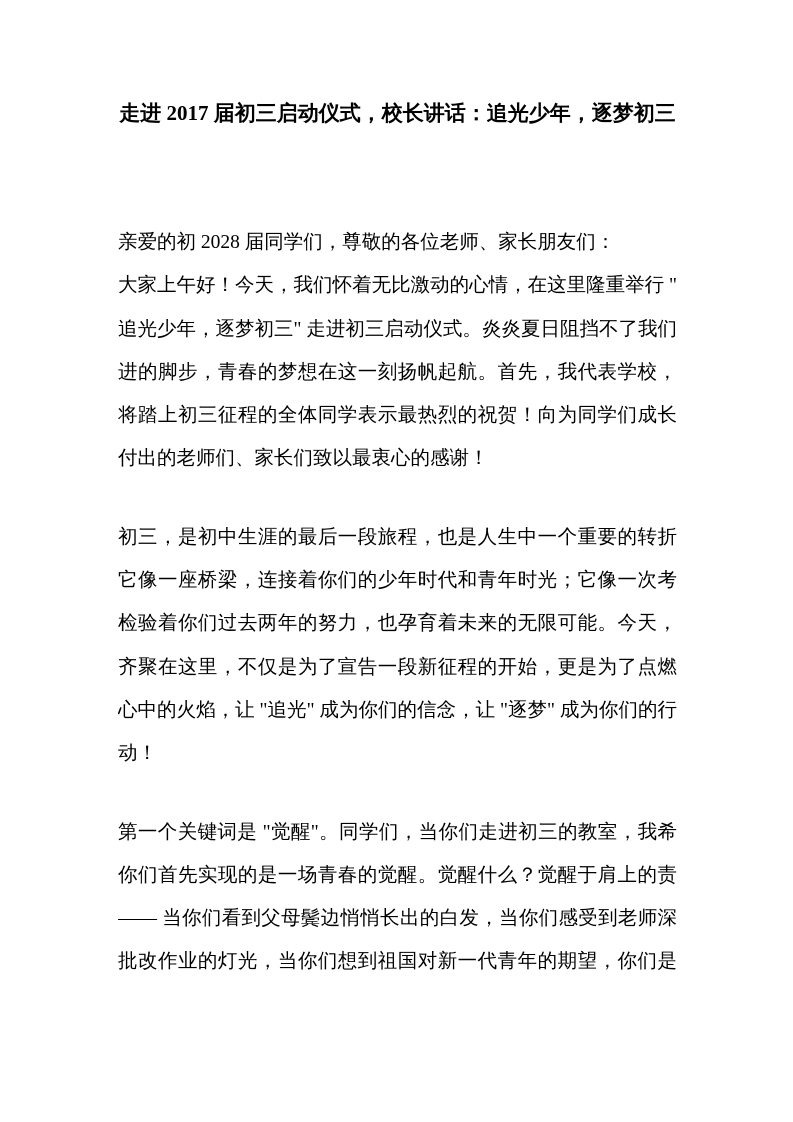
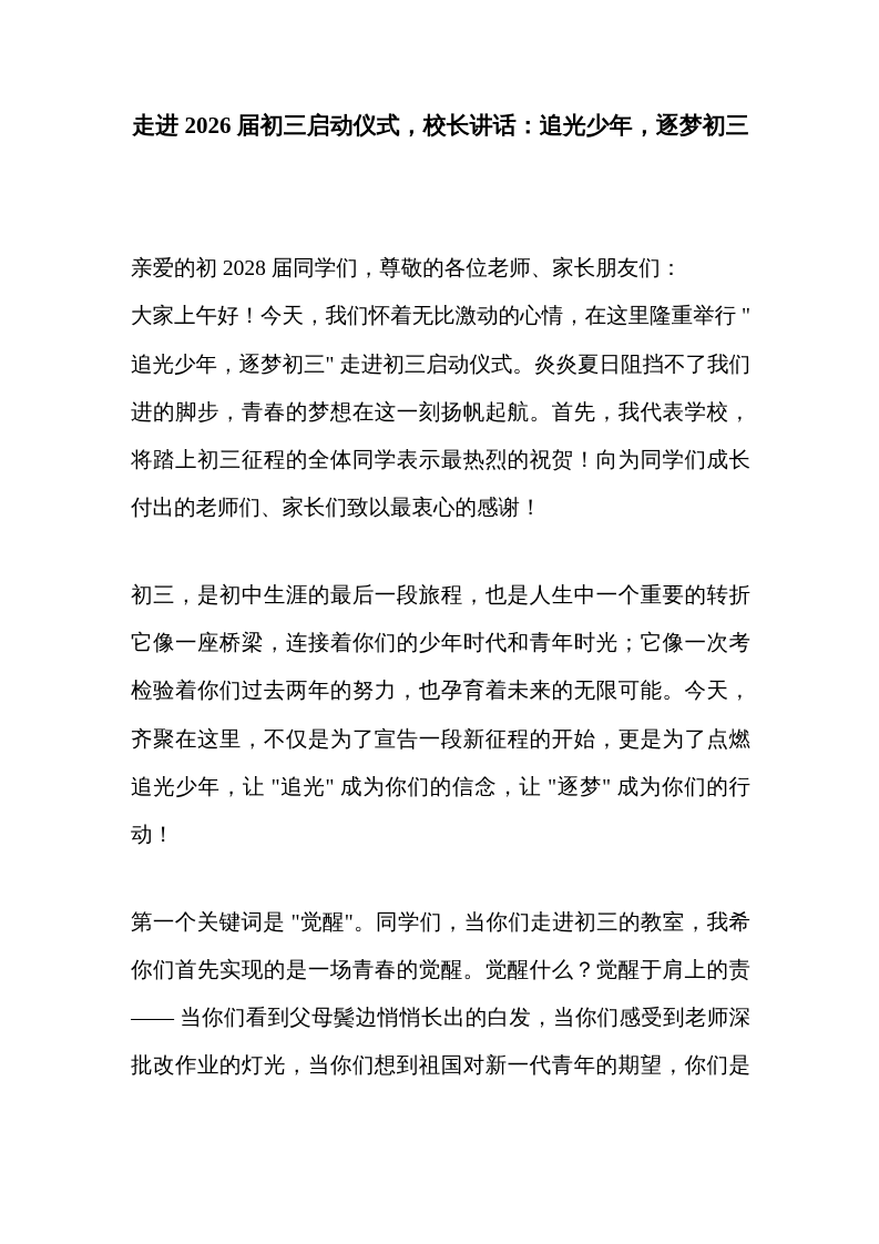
- 走进 2017 届初三启动仪式，校长讲话：追光少年，逐梦初三
+ 走进 2026 届初三启动仪式，校长讲话：追光少年，逐梦初三
  亲爱的初 2028 届同学们，尊敬的各位老师、家长朋友们：
  大家上午好！今天，我们怀着无比激动的心情，在这里隆重举行 "
  追光少年，逐梦初三" 走进初三启动仪式。炎炎夏日阻挡不了我们
  进的脚步，青春的梦想在这一刻扬帆起航。首先，我代表学校，
  将踏上初三征程的全体同学表示最热烈的祝贺！向为同学们成长
  付出的老师们、家长们致以最衷心的感谢！
  初三，是初中生涯的最后一段旅程，也是人生中一个重要的转折
  它像一座桥梁，连接着你们的少年时代和青年时光；它像一次考
  检验着你们过去两年的努力，也孕育着未来的无限可能。今天，
  齐聚在这里，不仅是为了宣告一段新征程的开始，更是为了点燃
- 心中的火焰，让 "追光" 成为你们的信念，让 "逐梦" 成为你们的行
+ 追光少年，让 "追光" 成为你们的信念，让 "逐梦" 成为你们的行
  动！
  第一个关键词是 "觉醒"。同学们，当你们走进初三的教室，我希
  你们首先实现的是一场青春的觉醒。觉醒什么？觉醒于肩上的责
  —— 当你们看到父母鬓边悄悄长出的白发，当你们感受到老师深
  批改作业的灯光，当你们想到祖国对新一代青年的期望，你们是
